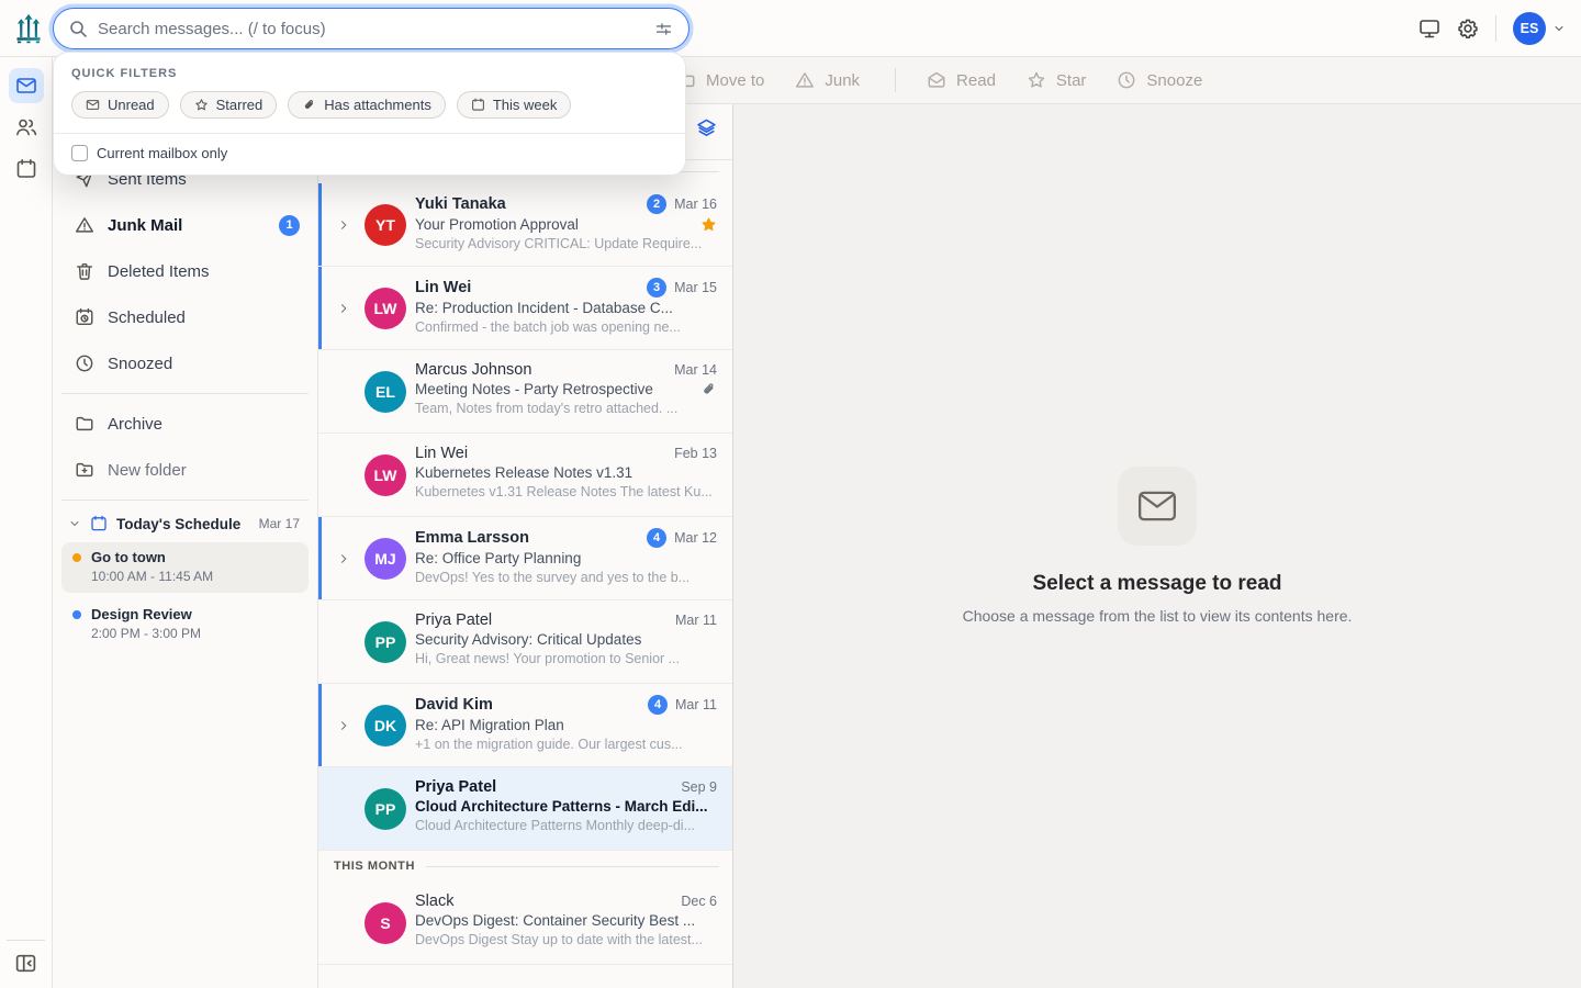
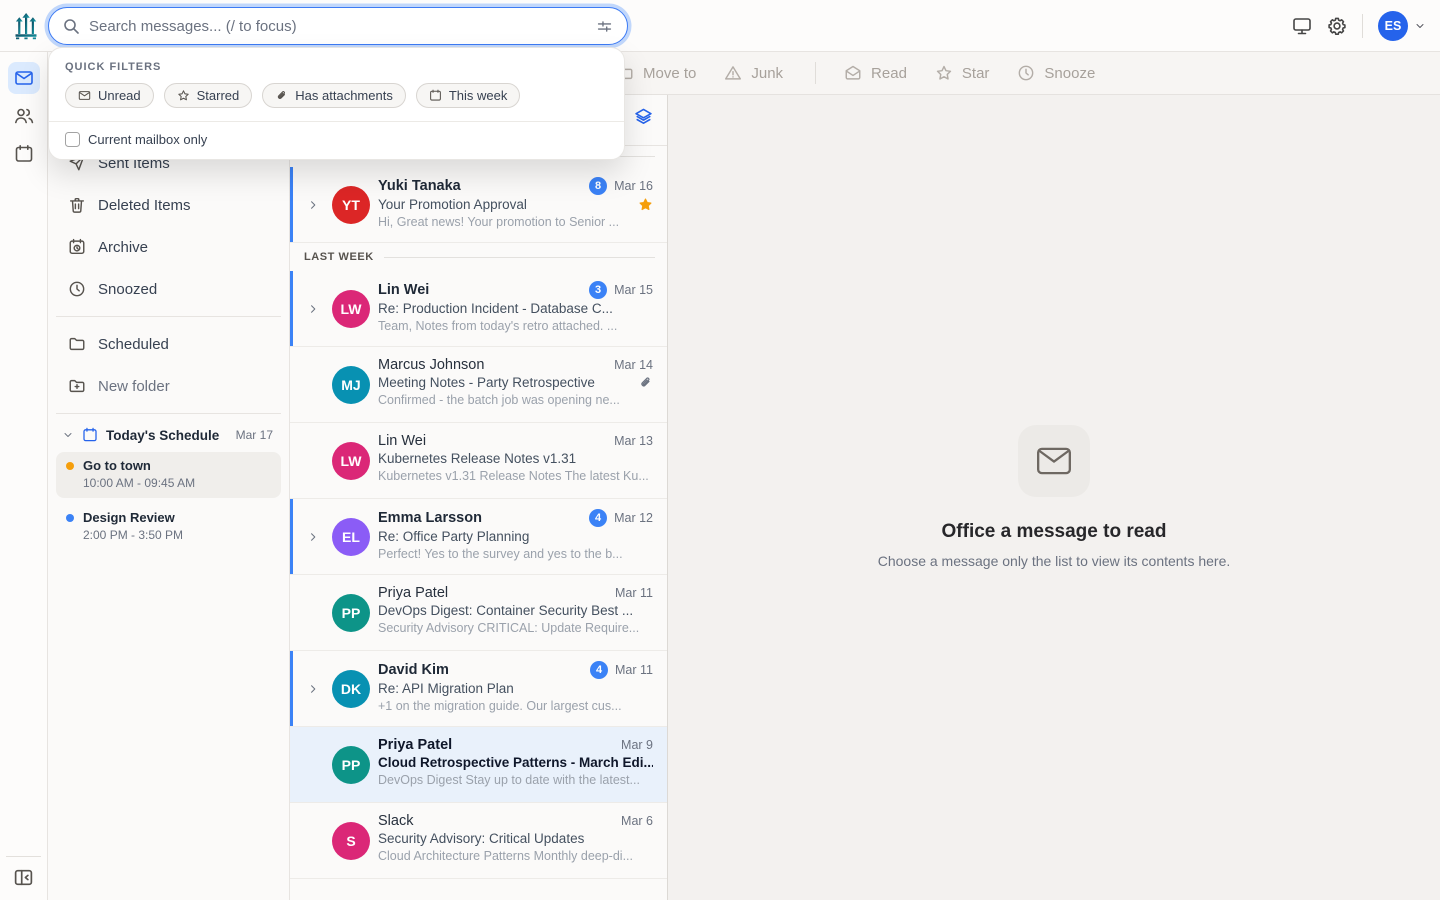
  Search messages... (/ to focus)
  ES
  Sent Items
- Junk Mail
- 1
  Deleted Items
- Scheduled
+ Archive
  Snoozed
- Archive
+ Scheduled
  New folder
  Today's Schedule
  Mar 17
  Go to town
- 10:00 AM - 11:45 AM
+ 10:00 AM - 09:45 AM
  Design Review
- 2:00 PM - 3:00 PM
+ 2:00 PM - 3:50 PM
  Move to
  Junk
  Read
  Star
  Snooze
  YT
  Yuki Tanaka
- 2
+ 8
  Mar 16
  Your Promotion Approval
- Security Advisory CRITICAL: Update Require...
+ Hi, Great news! Your promotion to Senior ...
+ LAST WEEK
  LW
  Lin Wei
  3
  Mar 15
  Re: Production Incident - Database C...
- Confirmed - the batch job was opening ne...
+ Team, Notes from today's retro attached. ...
- EL
+ MJ
  Marcus Johnson
  Mar 14
  Meeting Notes - Party Retrospective
- Team, Notes from today's retro attached. ...
+ Confirmed - the batch job was opening ne...
  LW
  Lin Wei
- Feb 13
+ Mar 13
  Kubernetes Release Notes v1.31
  Kubernetes v1.31 Release Notes The latest Ku...
- MJ
+ EL
  Emma Larsson
  4
  Mar 12
  Re: Office Party Planning
- DevOps! Yes to the survey and yes to the b...
+ Perfect! Yes to the survey and yes to the b...
  PP
  Priya Patel
  Mar 11
- Security Advisory: Critical Updates
+ DevOps Digest: Container Security Best ...
- Hi, Great news! Your promotion to Senior ...
+ Security Advisory CRITICAL: Update Require...
  DK
  David Kim
  4
  Mar 11
  Re: API Migration Plan
  +1 on the migration guide. Our largest cus...
  PP
  Priya Patel
- Sep 9
+ Mar 9
- Cloud Architecture Patterns - March Edi...
+ Cloud Retrospective Patterns - March Edi...
- Cloud Architecture Patterns Monthly deep-di...
+ DevOps Digest Stay up to date with the latest...
- THIS MONTH
  S
  Slack
- Dec 6
+ Mar 6
- DevOps Digest: Container Security Best ...
+ Security Advisory: Critical Updates
- DevOps Digest Stay up to date with the latest...
+ Cloud Architecture Patterns Monthly deep-di...
- Select a message to read
+ Office a message to read
- Choose a message from the list to view its contents here.
+ Choose a message only the list to view its contents here.
  QUICK FILTERS
  Unread
  Starred
  Has attachments
  This week
  Current mailbox only
